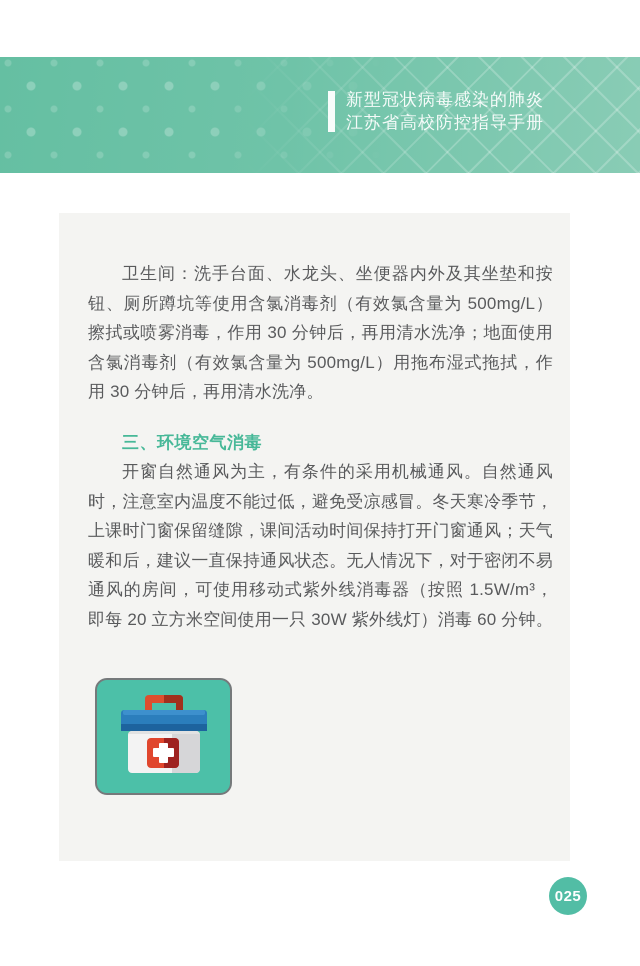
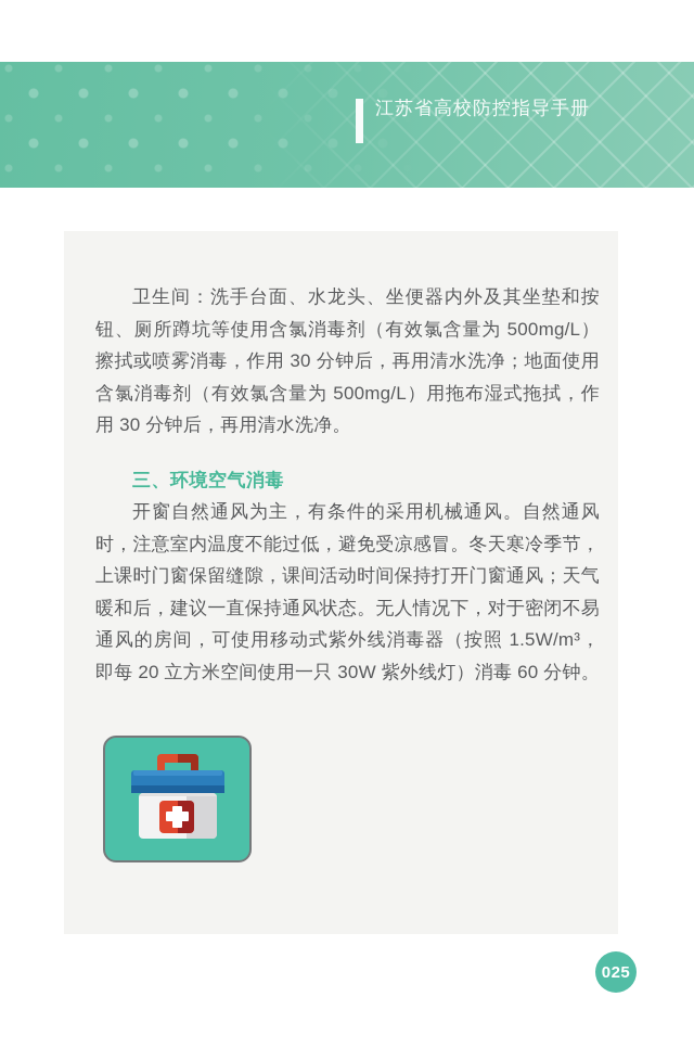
- 新型冠状病毒感染的肺炎
  江苏省高校防控指导手册
  卫生间：洗手台面、水龙头、坐便器内外及其坐垫和按钮、厕所蹲坑等使用含氯消毒剂（有效氯含量为 500mg/L）擦拭或喷雾消毒，作用 30 分钟后，再用清水洗净；地面使用含氯消毒剂（有效氯含量为 500mg/L）用拖布湿式拖拭，作用 30 分钟后，再用清水洗净。
  三、环境空气消毒
  开窗自然通风为主，有条件的采用机械通风。自然通风时，注意室内温度不能过低，避免受凉感冒。冬天寒冷季节，上课时门窗保留缝隙，课间活动时间保持打开门窗通风；天气暖和后，建议一直保持通风状态。无人情况下，对于密闭不易通风的房间，可使用移动式紫外线消毒器（按照 1.5W/m³，即每 20 立方米空间使用一只 30W 紫外线灯）消毒 60 分钟。
  025
